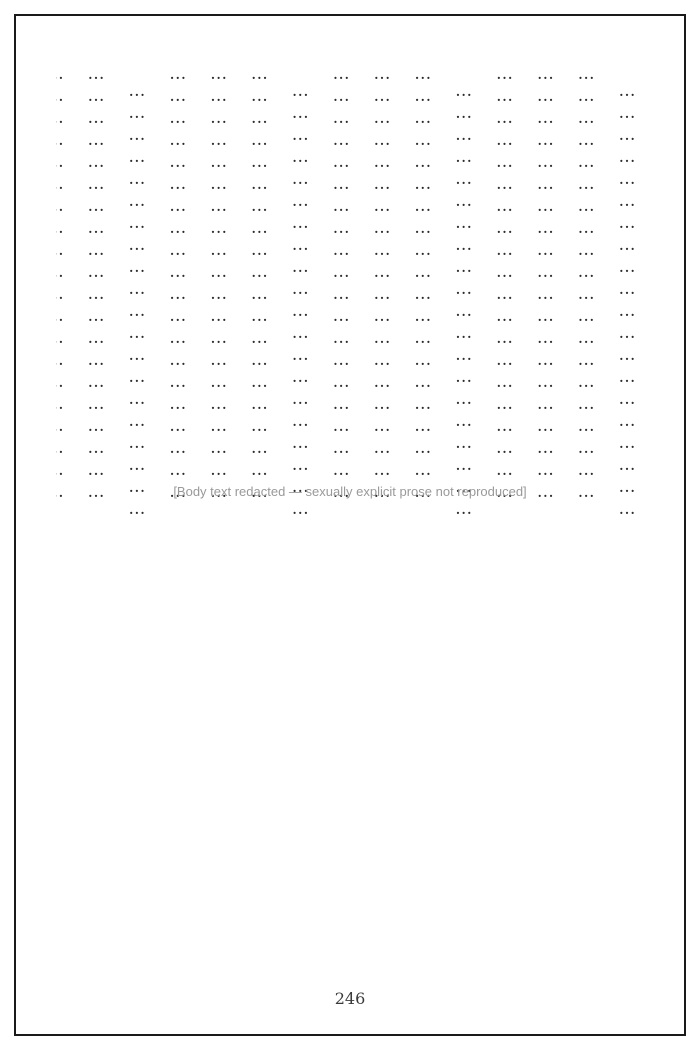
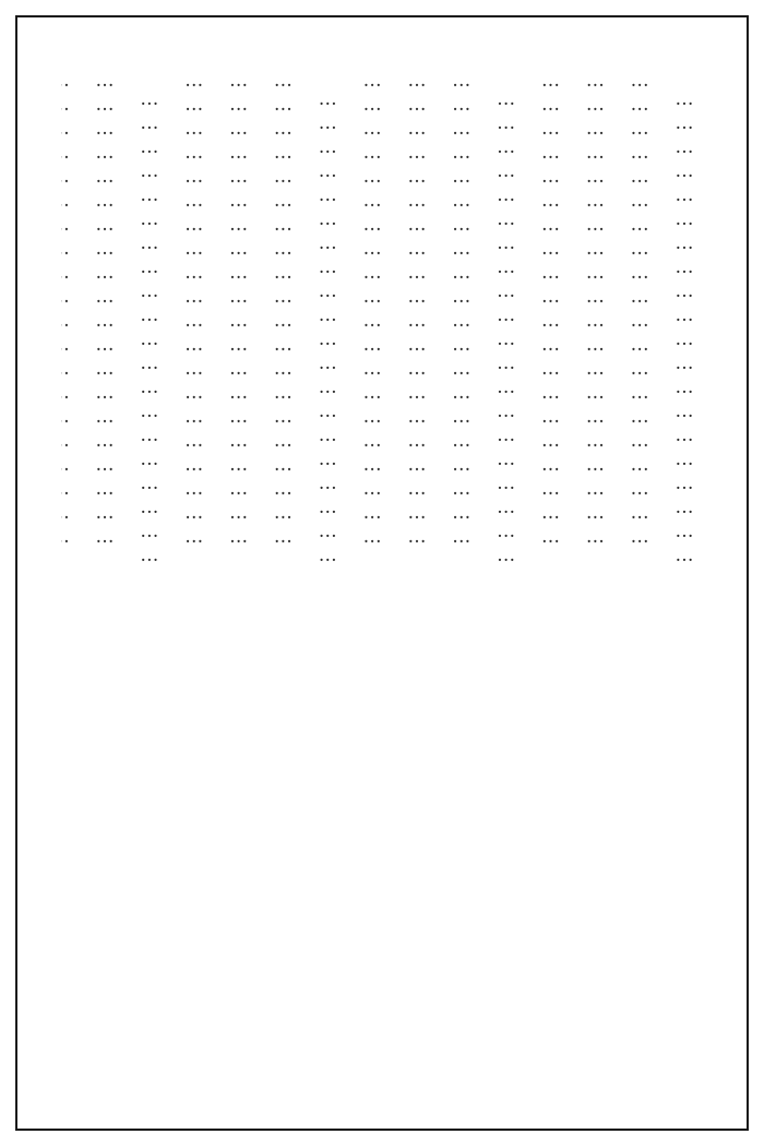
- [Body text redacted — sexually explicit prose not reproduced]
- 246
